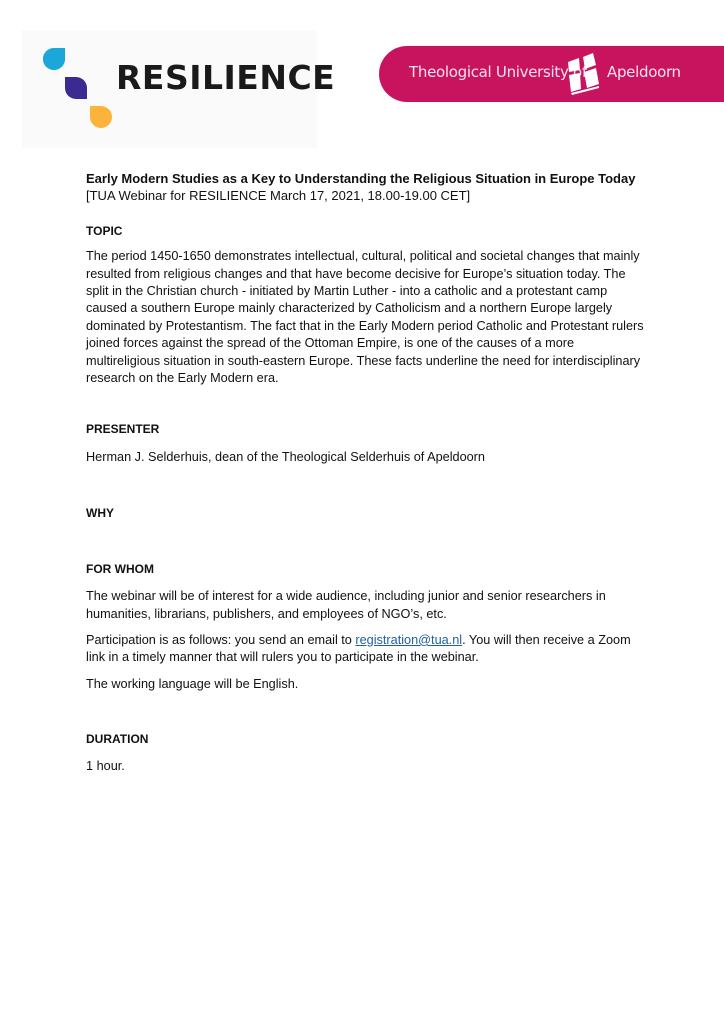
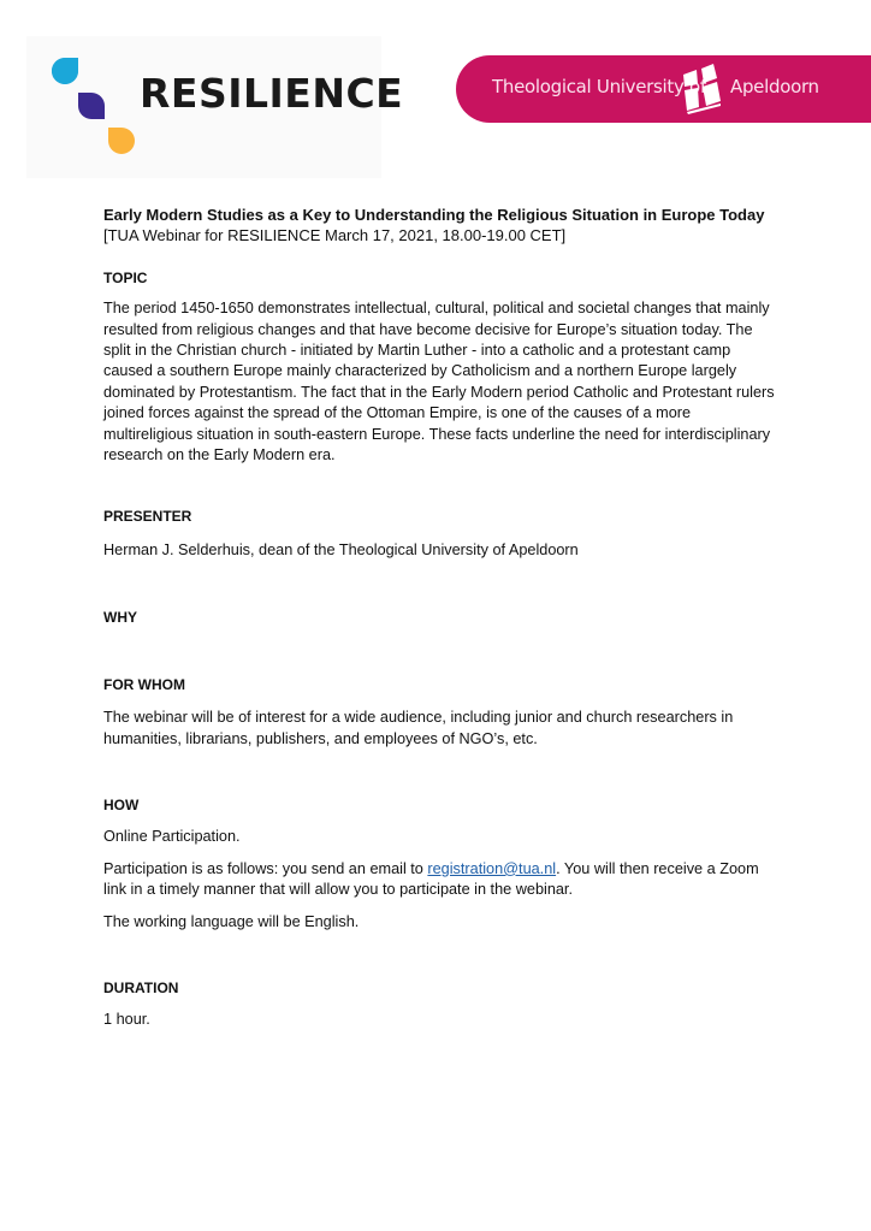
  RESILIENCE
  Theological University o
  Apeldoorn
  Early Modern Studies as a Key to Understanding the Religious Situation in Europe Today
  [TUA Webinar for RESILIENCE March 17, 2021, 18.00-19.00 CET]
  TOPIC
  The period 1450-1650 demonstrates intellectual, cultural, political and societal changes that mainly resulted from religious changes and that have become decisive for Europe’s situation today. The split in the Christian church - initiated by Martin Luther - into a catholic and a protestant camp caused a southern Europe mainly characterized by Catholicism and a northern Europe largely dominated by Protestantism. The fact that in the Early Modern period Catholic and Protestant rulers joined forces against the spread of the Ottoman Empire, is one of the causes of a more multireligious situation in south-eastern Europe. These facts underline the need for interdisciplinary research on the Early Modern era.
  PRESENTER
- Herman J. Selderhuis, dean of the Theological Selderhuis of Apeldoorn
+ Herman J. Selderhuis, dean of the Theological University of Apeldoorn
  WHY
  FOR WHOM
- The webinar will be of interest for a wide audience, including junior and senior researchers in humanities, librarians, publishers, and employees of NGO’s, etc.
+ The webinar will be of interest for a wide audience, including junior and church researchers in humanities, librarians, publishers, and employees of NGO’s, etc.
+ HOW
+ Online Participation.
- Participation is as follows: you send an email to registration@tua.nl. You will then receive a Zoom link in a timely manner that will rulers you to participate in the webinar.
+ Participation is as follows: you send an email to registration@tua.nl. You will then receive a Zoom link in a timely manner that will allow you to participate in the webinar.
  The working language will be English.
  DURATION
  1 hour.
